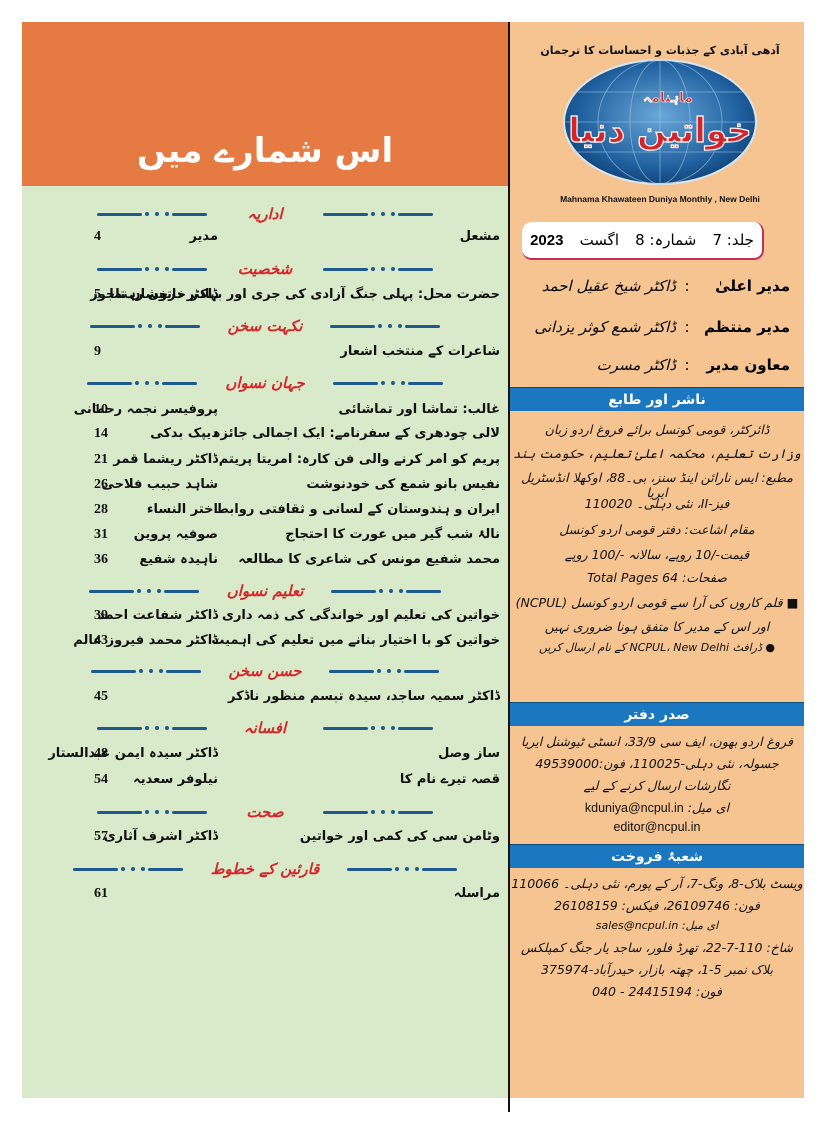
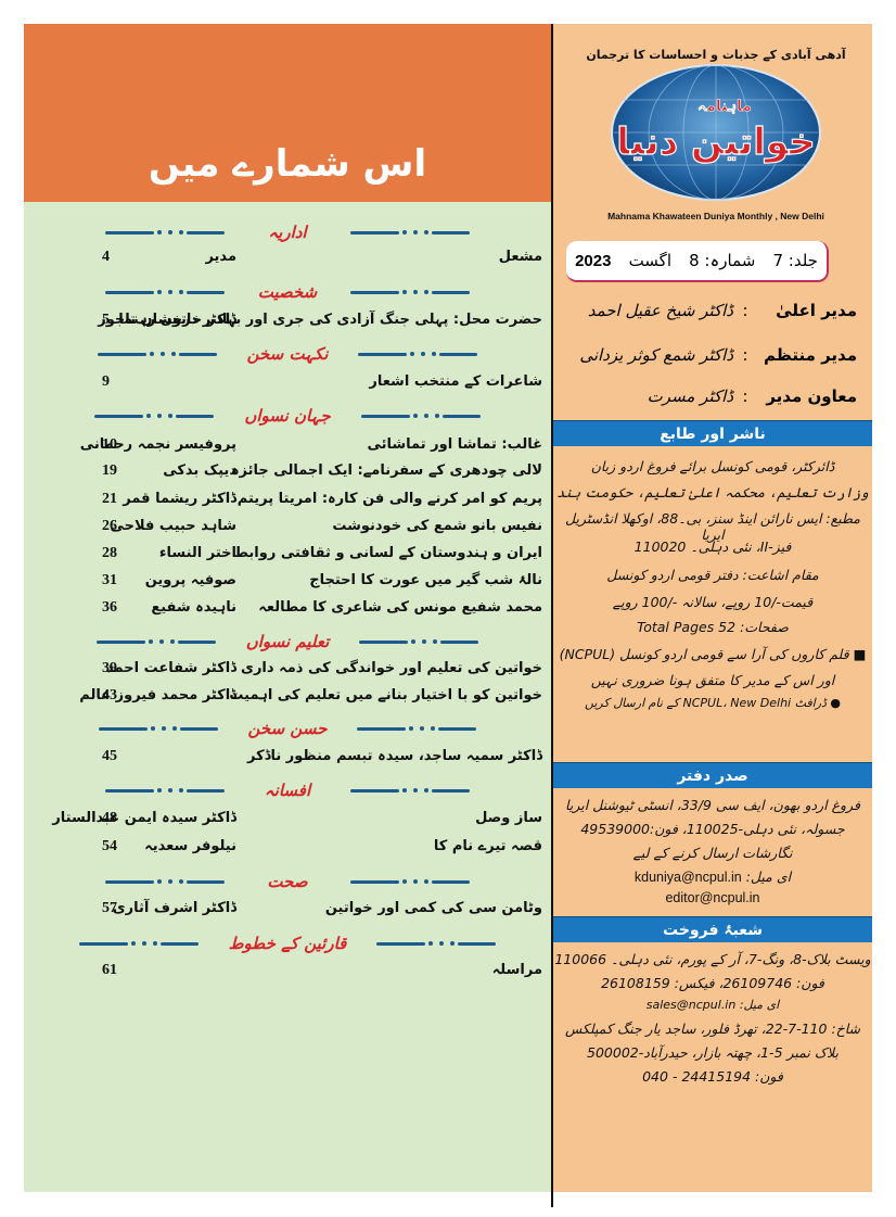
  اس شمارے میں
  اداریہ
  مشعل
  مدیر
  4
  شخصیت
  حضرت محل: پہلی جنگ آزادی کی جری اور بہادر خاتون رہنما
  ڈاکٹر درخشاں تاجور
  5
  نکہت سخن
  شاعرات کے منتخب اشعار
  9
  جہان نسواں
  غالب: تماشا اور تماشائی
  پروفیسر نجمہ رحمانی
  10
  لالی چودھری کے سفرنامے: ایک اجمالی جائزہ
  دیپک بدکی
- 14
+ 19
  پریم کو امر کرنے والی فن کارہ: امریتا پریتم
  ڈاکٹر ریشما قمر
  21
  نفیس بانو شمع کی خودنوشت
  شاہد حبیب فلاحی
  26
  ایران و ہندوستان کے لسانی و ثقافتی روابط
  اختر النساء
  28
  نالۂ شب گیر میں عورت کا احتجاج
  صوفیہ پروین
  31
  محمد شفیع مونس کی شاعری کا مطالعہ
  ناہیدہ شفیع
  36
  تعلیم نسواں
  خواتین کی تعلیم اور خواندگی کی ذمہ داری
  ڈاکٹر شفاعت احمد
  39
  خواتین کو با اختیار بنانے میں تعلیم کی اہمیت
  ڈاکٹر محمد فیروز عالم
  43
  حسن سخن
  ڈاکٹر سمیہ ساجد، سیدہ تبسم منظور ناڈکر
  45
  افسانہ
  ساز وصل
  ڈاکٹر سیدہ ایمن عبدالستار
  48
  قصہ تیرے نام کا
  نیلوفر سعدیہ
  54
  صحت
  وٹامن سی کی کمی اور خواتین
  ڈاکٹر اشرف آثاری
  57
  قارئین کے خطوط
  مراسلہ
  61
  آدھی آبادی کے جذبات و احساسات کا ترجمان
  ماہنامہ
  خواتین دنیا
  Mahnama Khawateen Duniya Monthly , New Delhi
  جلد: 7
  شمارہ: 8
  اگست
  2023
  مدیر اعلیٰ
  :
  ڈاکٹر شیخ عقیل احمد
  مدیر منتظم
  :
  ڈاکٹر شمع کوثر یزدانی
  معاون مدیر
  :
  ڈاکٹر مسرت
  ناشر اور طابع
  ڈائرکٹر، قومی کونسل برائے فروغ اردو زبان
  وزارت تعلیم، محکمہ اعلیٰ تعلیم، حکومت ہند
  مطبع: ایس نارائن اینڈ سنز، بی۔88، اوکھلا انڈسٹریل ایریا
  فیز-II، نئی دہلی۔ 110020
  مقام اشاعت: دفتر قومی اردو کونسل
  قیمت-/10 روپے، سالانہ -/100 روپے
- صفحات: Total Pages 64
+ صفحات: Total Pages 52
  ■ قلم کاروں کی آرا سے قومی اردو کونسل (NCPUL)
  اور اس کے مدیر کا متفق ہونا ضروری نہیں
  ● ڈرافٹ NCPUL، New Delhi کے نام ارسال کریں
  صدر دفتر
  فروغ اردو بھون، ایف سی 33/9، انسٹی ٹیوشنل ایریا
  جسولہ، نئی دہلی-110025، فون:49539000
  نگارشات ارسال کرنے کے لیے
  ای میل: kduniya@ncpul.in
  editor@ncpul.in
  شعبۂ فروخت
  ویسٹ بلاک-8، ونگ-7، آر کے پورم، نئی دہلی۔ 110066
  فون: 26109746، فیکس: 26108159
  ای میل: sales@ncpul.in
  شاخ: 110-7-22، تھرڈ فلور، ساجد یار جنگ کمپلکس
- بلاک نمبر 5-1، چھتہ بازار، حیدرآباد-375974
+ بلاک نمبر 5-1، چھتہ بازار، حیدرآباد-500002
  فون: 24415194 - 040
